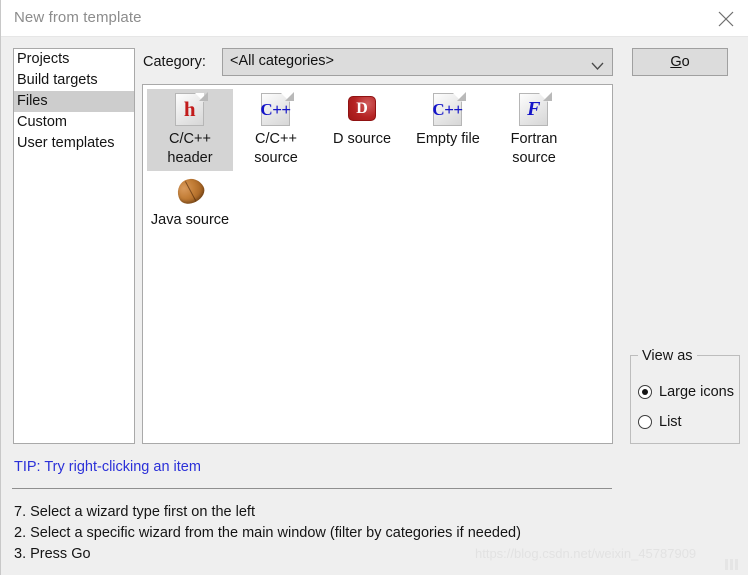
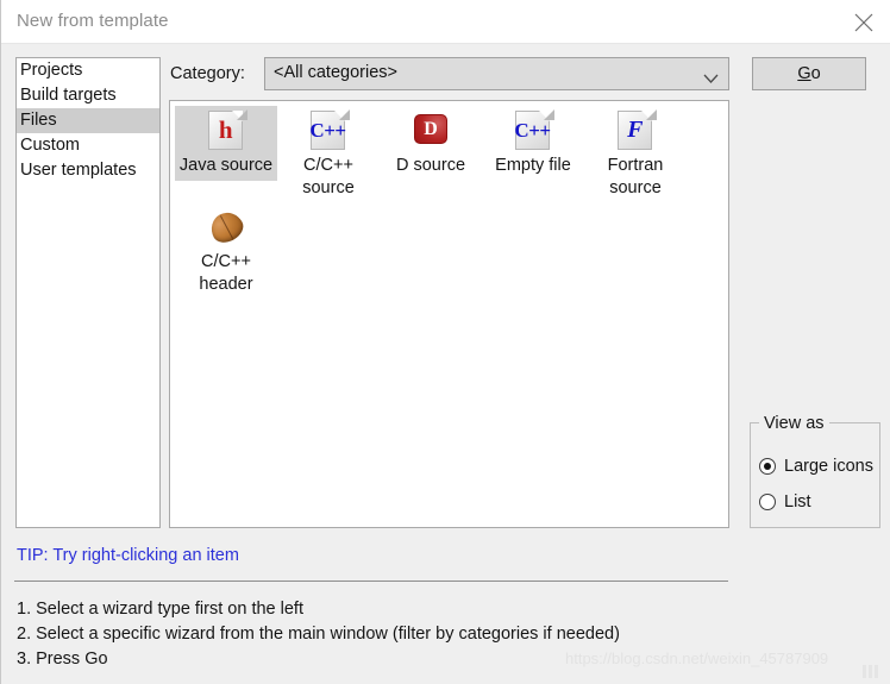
  New from template
  Projects
  Build targets
  Files
  Custom
  User templates
  Category:
  <All categories>
  h
- C/C++ header
+ Java source
  C++
  C/C++ source
  D
  D source
  C++
  Empty file
  F
  Fortran source
- Java source
+ C/C++ header
  Go
  View as
  Large icons
  List
  TIP: Try right-clicking an item
- 7. Select a wizard type first on the left
+ 1. Select a wizard type first on the left
  2. Select a specific wizard from the main window (filter by categories if needed)
  3. Press Go
